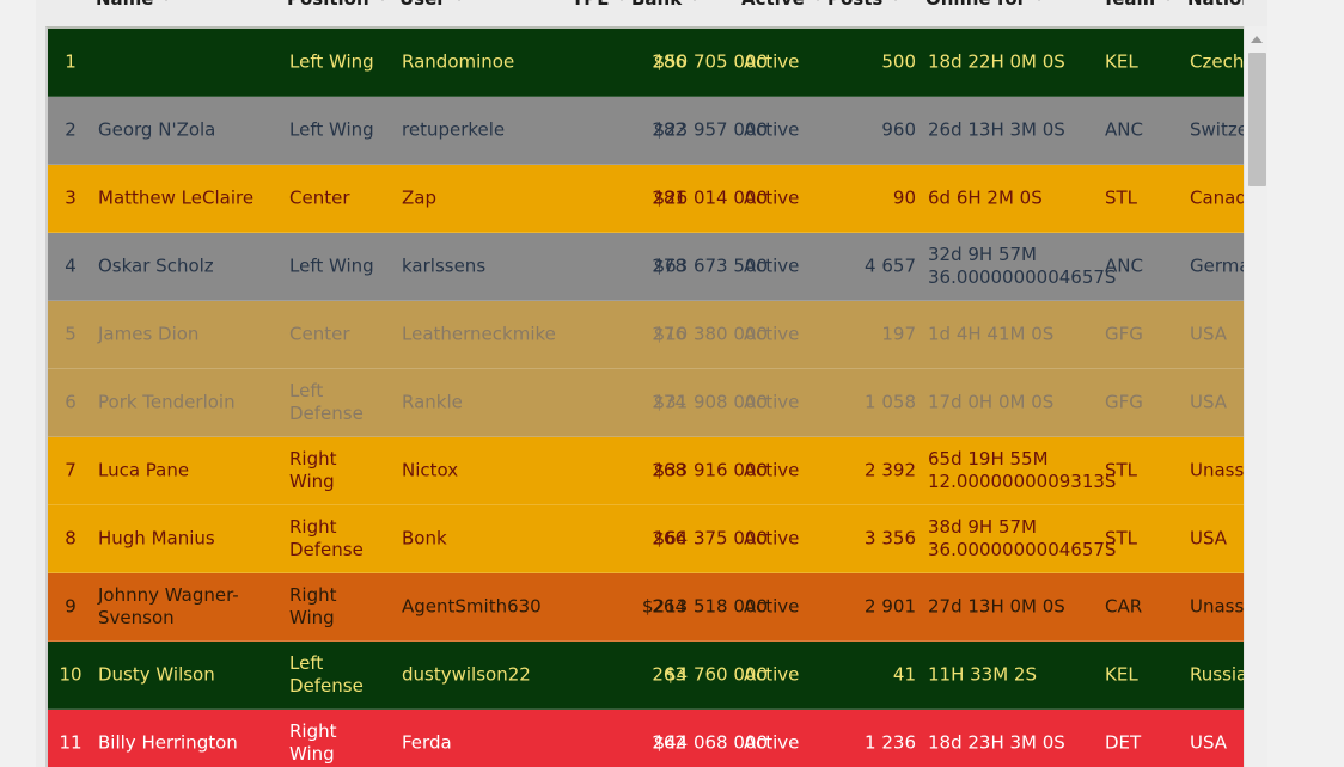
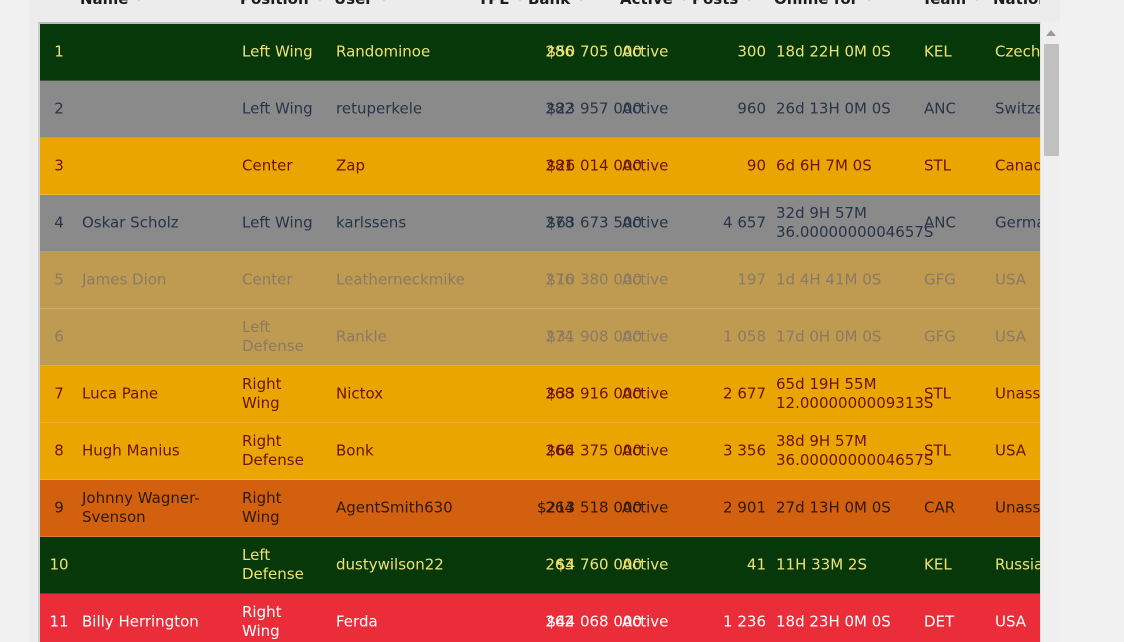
  1
  Left Wing
  Randominoe
  286
  $50 705 000
  Active
- 500
+ 300
  18d 22H 0M 0S
  KEL
  Czech
  2
- Georg N'Zola
  Left Wing
  retuperkele
  282
  $23 957 000
  Active
  960
- 26d 13H 3M 0S
+ 26d 13H 0M 0S
  ANC
  3
- Matthew LeClaire
  Center
  Zap
  281
  $26 014 000
  Active
  90
- 6d 6H 2M 0S
+ 6d 6H 7M 0S
  STL
  Canad
  4
  Oskar Scholz
  Left Wing
  karlssens
  278
  $63 673 500
  Active
  4 657
  32d 9H 57M 36.0000000004657
  ANC
  5
  James Dion
  Center
  Leatherneckmike
  276
  $10 380 000
  Active
  197
  1d 4H 41M 0S
  GFG
  USA
  6
- Pork Tenderloin
  Left Defense
  Rankle
  274
  $31 908 000
  Active
  1 058
  17d 0H 0M 0S
  GFG
  USA
  7
  Luca Pane
  Right Wing
  Nictox
  268
  $33 916 000
  Active
- 2 392
+ 2 677
  65d 19H 55M 12.0000000009313
  STL
  8
  Hugh Manius
  Right Defense
  Bonk
  266
  $64 375 000
  Active
  3 356
  38d 9H 57M 36.0000000004657
  STL
  USA
  9
  Johnny Wagner-Svenson
  Right Wing
  AgentSmith630
  264
  $213 518 000
  Active
  2 901
  27d 13H 0M 0S
  CAR
  10
- Dusty Wilson
  Left Defense
  dustywilson22
  263
  $4 760 000
  Active
  41
  11H 33M 2S
  KEL
  Russia
  11
  Billy Herrington
  Right Wing
  Ferda
  262
  $44 068 000
  Active
  1 236
- 18d 23H 3M 0S
+ 18d 23H 0M 0S
  DET
  USA
